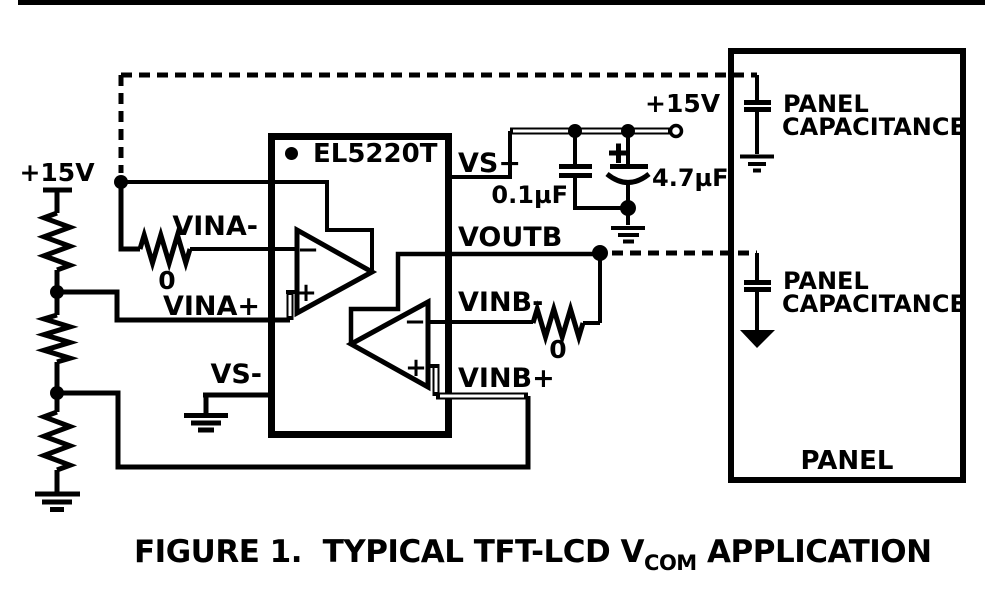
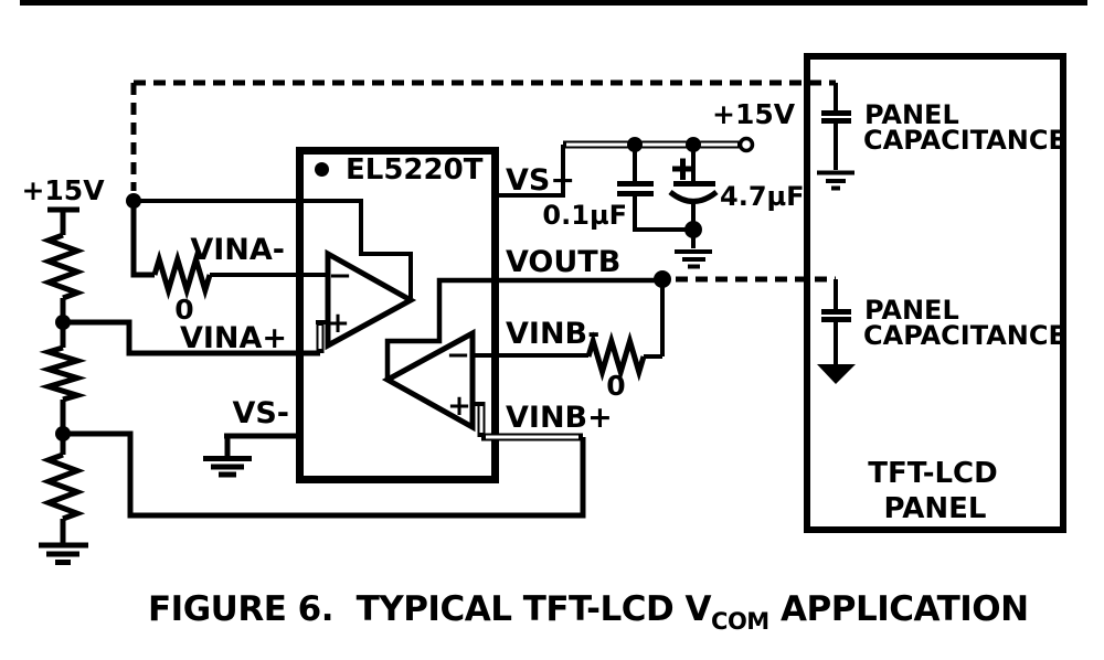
  +15V
  VINA-
  0
  VINA+
  VS-
  EL5220T
  VS+
  VOUTB
  VINB-
  0
  VINB+
  0.1µF
  +15V
  4.7µF
  −
  +
  −
  +
  PANEL
  CAPACITANCE
  PANEL
  CAPACITANCE
+ TFT-LCD
  PANEL
- FIGURE 1. TYPICAL TFT-LCD VCOM APPLICATION
+ FIGURE 6. TYPICAL TFT-LCD VCOM APPLICATION
